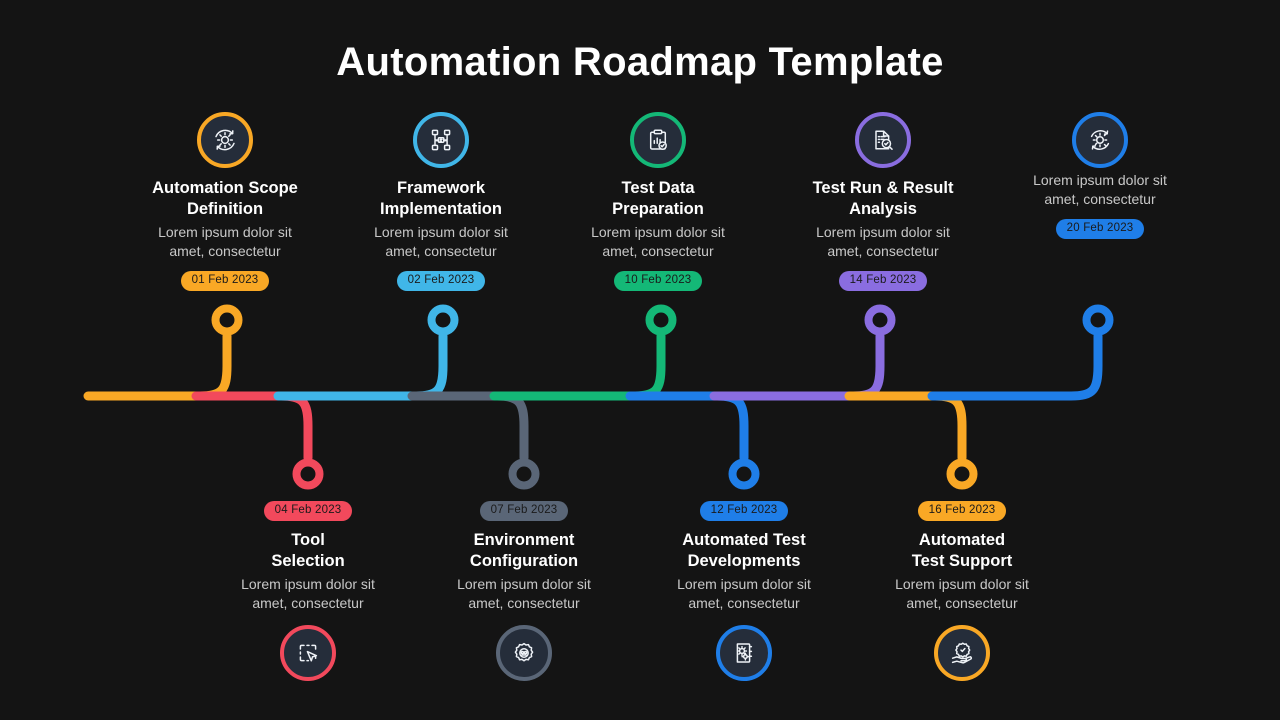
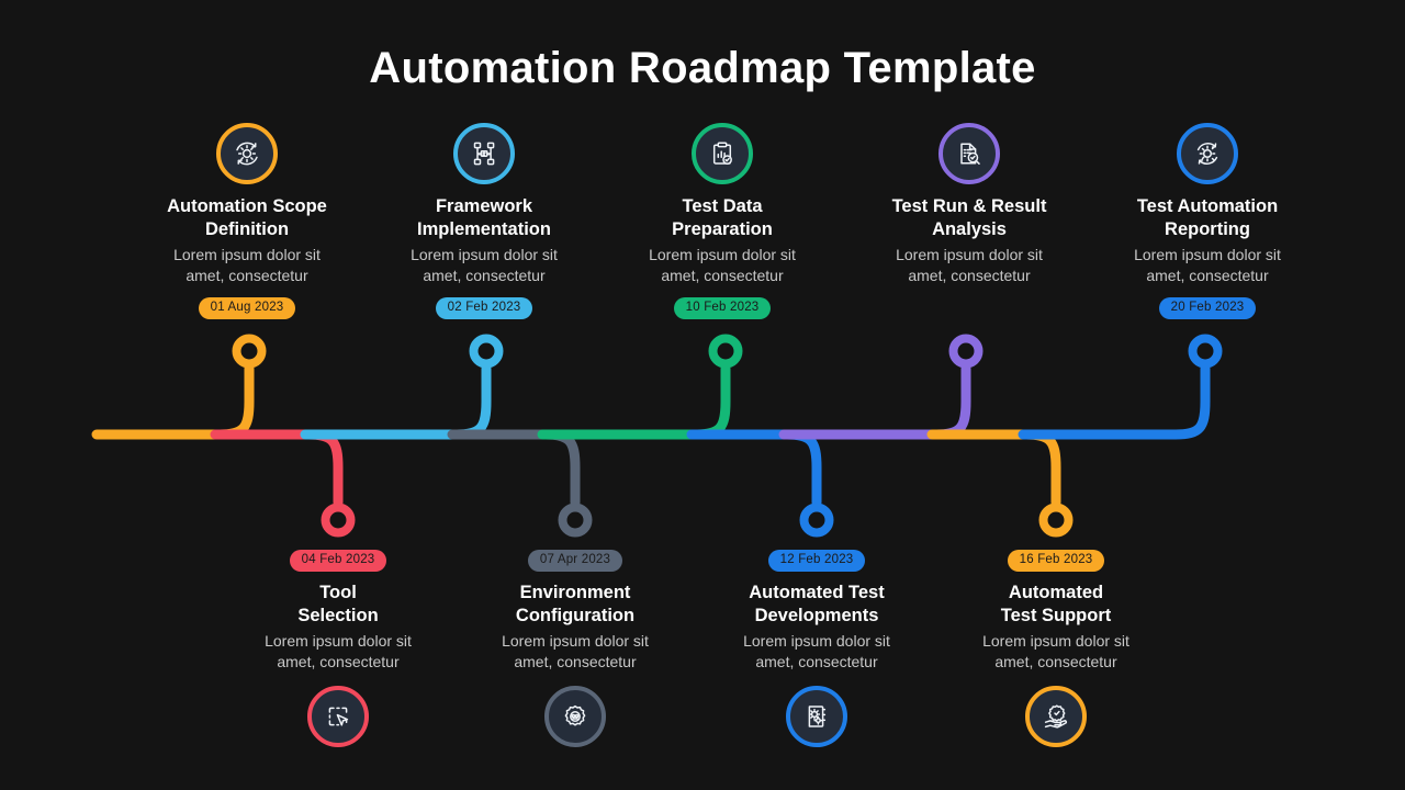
  Automation Roadmap Template
  Automation Scope
  Definition
  Lorem ipsum dolor sit
  amet, consectetur
- 01 Feb 2023
+ 01 Aug 2023
  04 Feb 2023
  Tool
  Selection
  Lorem ipsum dolor sit
  amet, consectetur
  Framework
  Implementation
  Lorem ipsum dolor sit
  amet, consectetur
  02 Feb 2023
- 07 Feb 2023
+ 07 Apr 2023
  Environment
  Configuration
  Lorem ipsum dolor sit
  amet, consectetur
  Test Data
  Preparation
  Lorem ipsum dolor sit
  amet, consectetur
  10 Feb 2023
  12 Feb 2023
  Automated Test
  Developments
  Lorem ipsum dolor sit
  amet, consectetur
  Test Run & Result
  Analysis
  Lorem ipsum dolor sit
  amet, consectetur
- 14 Feb 2023
  16 Feb 2023
  Automated
  Test Support
  Lorem ipsum dolor sit
  amet, consectetur
+ Test Automation
+ Reporting
  Lorem ipsum dolor sit
  amet, consectetur
  20 Feb 2023
